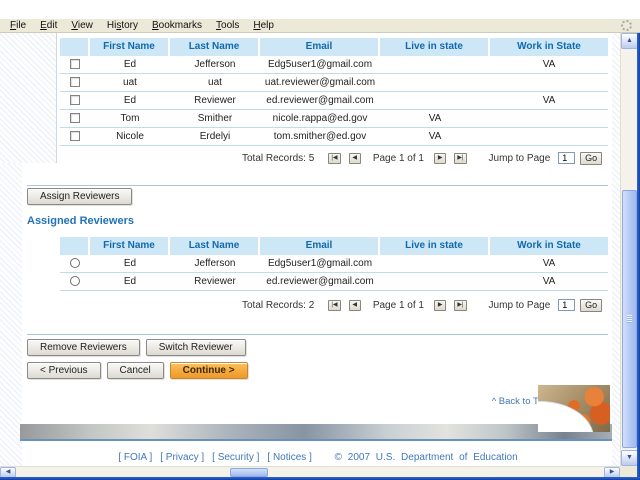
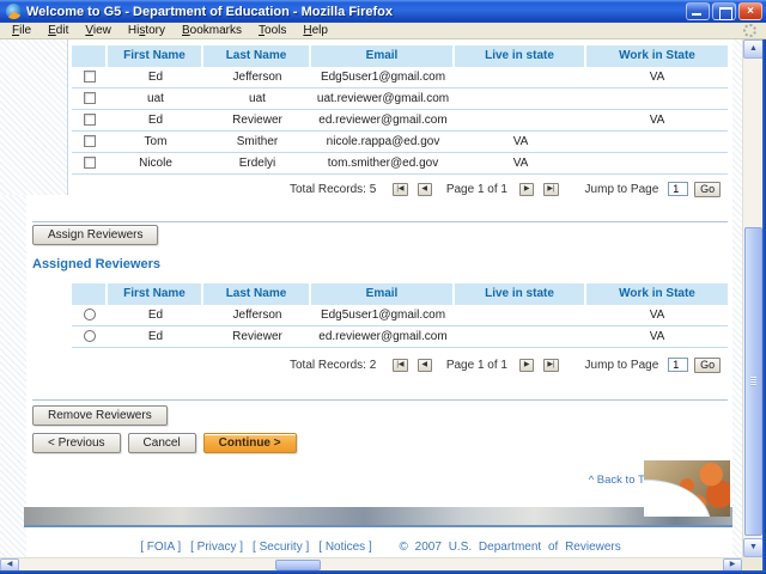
+ Welcome to G5 - Department of Education - Mozilla Firefox
+ ×
  File
  Edit
  View
  History
  Bookmarks
  Tools
  Help
  First Name
  Last Name
  Email
  Live in state
  Work in State
  Ed
  Jefferson
  Edg5user1@gmail.com
  VA
  uat
  uat
  uat.reviewer@gmail.com
  Ed
  Reviewer
  ed.reviewer@gmail.com
  VA
  Tom
  Smither
  nicole.rappa@ed.gov
  VA
  Nicole
  Erdelyi
  tom.smither@ed.gov
  VA
  Total Records: 5
  Page 1 of 1
  Jump to Page
  1
  Go
  Assign Reviewers
  Assigned Reviewers
  First Name
  Last Name
  Email
  Live in state
  Work in State
  Ed
  Jefferson
  Edg5user1@gmail.com
  VA
  Ed
  Reviewer
  ed.reviewer@gmail.com
  VA
  Total Records: 2
  Page 1 of 1
  Jump to Page
  1
  Go
  Remove Reviewers
- Switch Reviewer
  < Previous
  Cancel
  Continue >
  ^ Back to T
- [ FOIA ] [ Privacy ] [ Security ] [ Notices ] © 2007 U.S. Department of Education
+ [ FOIA ] [ Privacy ] [ Security ] [ Notices ] © 2007 U.S. Department of Reviewers
